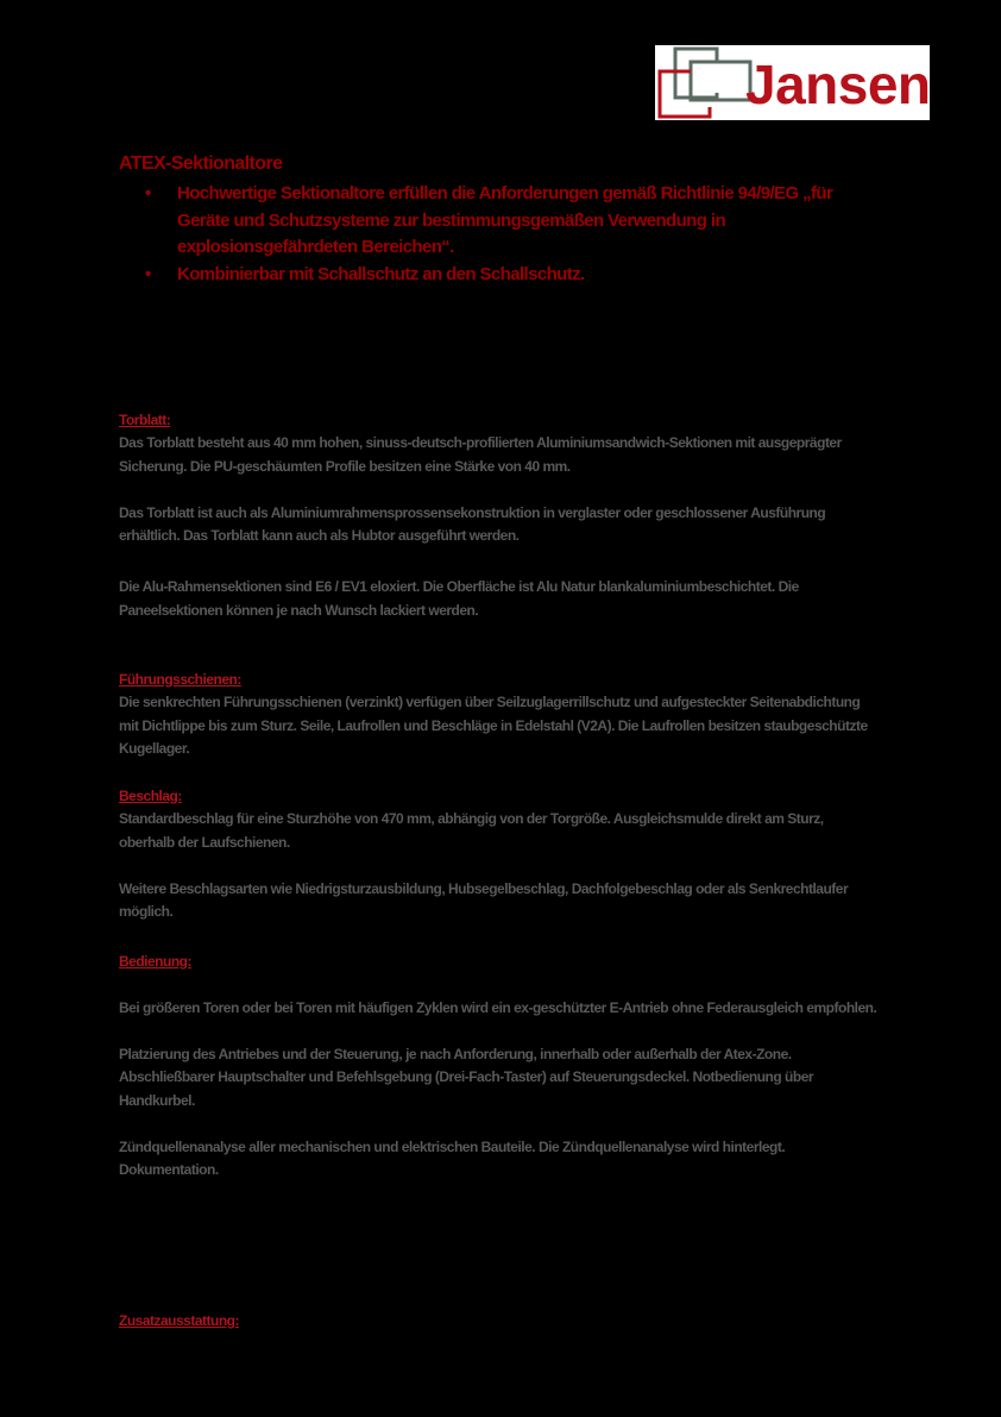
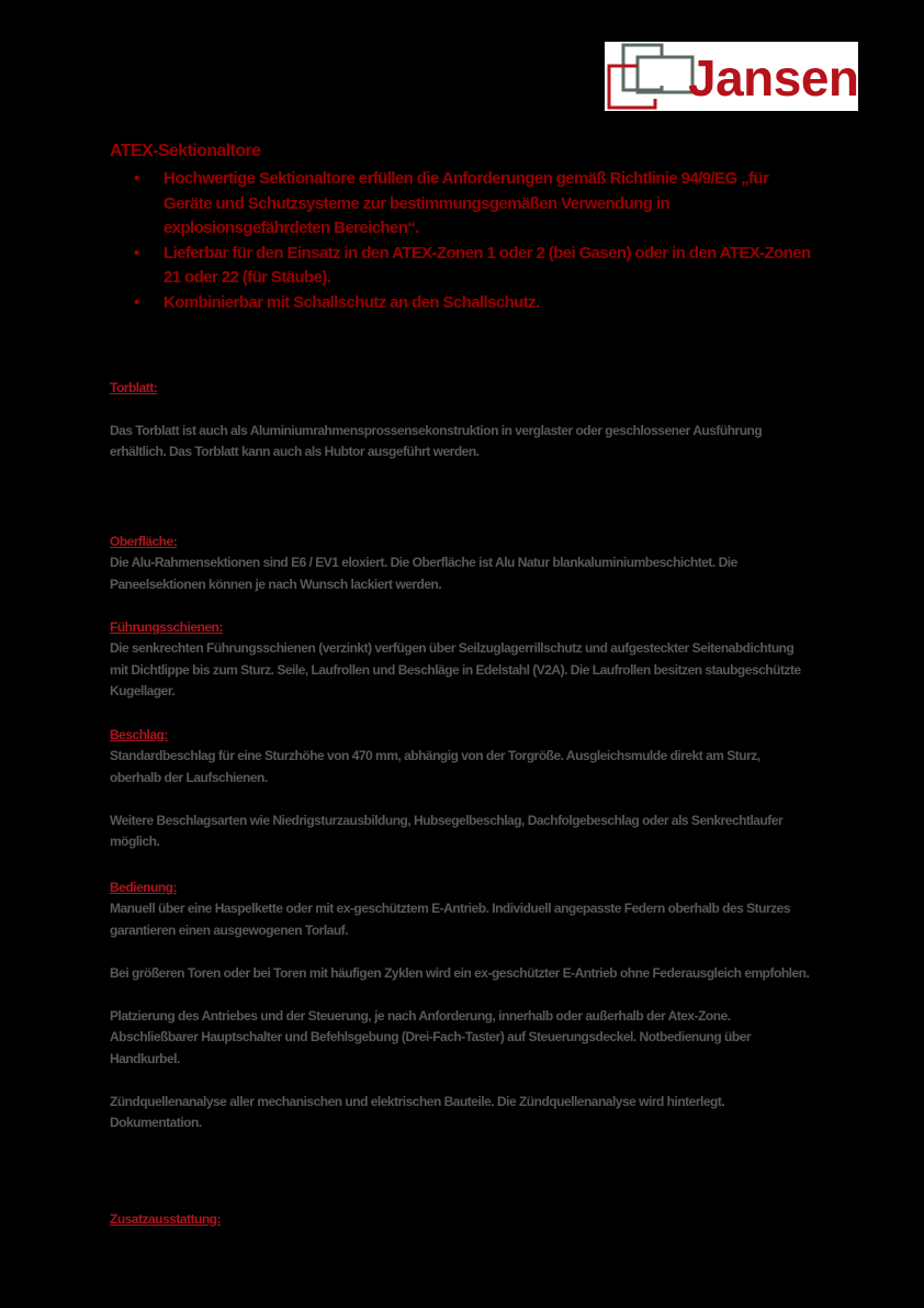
  Jansen
  ATEX-Sektionaltore
  Hochwertige Sektionaltore erfüllen die Anforderungen gemäß Richtlinie 94/9/EG „für Geräte und Schutzsysteme zur bestimmungsgemäßen Verwendung in explosionsgefährdeten Bereichen“.
+ Lieferbar für den Einsatz in den ATEX-Zonen 1 oder 2 (bei Gasen) oder in den ATEX-Zonen 21 oder 22 (für Stäube).
  Kombinierbar mit Schallschutz an den Schallschutz.
  Torblatt:
- Das Torblatt besteht aus 40 mm hohen, sinuss-deutsch-profilierten Aluminiumsandwich-Sektionen mit ausgeprägter Sicherung. Die PU-geschäumten Profile besitzen eine Stärke von 40 mm.
  Das Torblatt ist auch als Aluminiumrahmensprossensekonstruktion in verglaster oder geschlossener Ausführung erhältlich. Das Torblatt kann auch als Hubtor ausgeführt werden.
+ Oberfläche:
  Die Alu-Rahmensektionen sind E6 / EV1 eloxiert. Die Oberfläche ist Alu Natur blankaluminiumbeschichtet. Die Paneelsektionen können je nach Wunsch lackiert werden.
  Führungsschienen:
  Die senkrechten Führungsschienen (verzinkt) verfügen über Seilzuglagerrillschutz und aufgesteckter Seitenabdichtung mit Dichtlippe bis zum Sturz. Seile, Laufrollen und Beschläge in Edelstahl (V2A). Die Laufrollen besitzen staubgeschützte Kugellager.
  Beschlag:
  Standardbeschlag für eine Sturzhöhe von 470 mm, abhängig von der Torgröße. Ausgleichsmulde direkt am Sturz, oberhalb der Laufschienen.
  Weitere Beschlagsarten wie Niedrigsturzausbildung, Hubsegelbeschlag, Dachfolgebeschlag oder als Senkrechtlaufer möglich.
  Bedienung:
+ Manuell über eine Haspelkette oder mit ex-geschütztem E-Antrieb. Individuell angepasste Federn oberhalb des Sturzes garantieren einen ausgewogenen Torlauf.
  Bei größeren Toren oder bei Toren mit häufigen Zyklen wird ein ex-geschützter E-Antrieb ohne Federausgleich empfohlen.
  Platzierung des Antriebes und der Steuerung, je nach Anforderung, innerhalb oder außerhalb der Atex-Zone. Abschließbarer Hauptschalter und Befehlsgebung (Drei-Fach-Taster) auf Steuerungsdeckel. Notbedienung über Handkurbel.
  Zündquellenanalyse aller mechanischen und elektrischen Bauteile. Die Zündquellenanalyse wird hinterlegt. Dokumentation.
  Zusatzausstattung:
